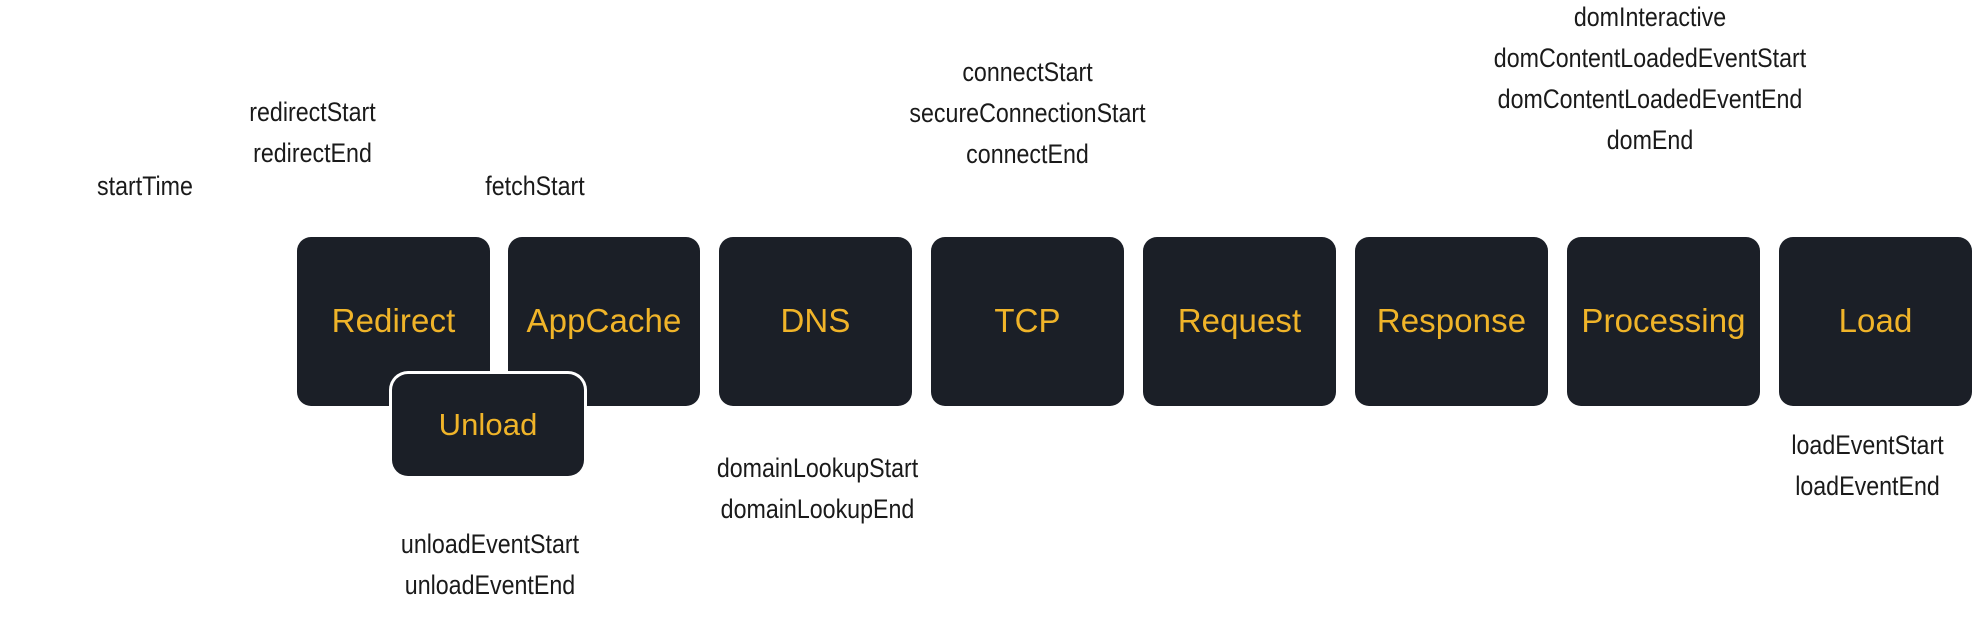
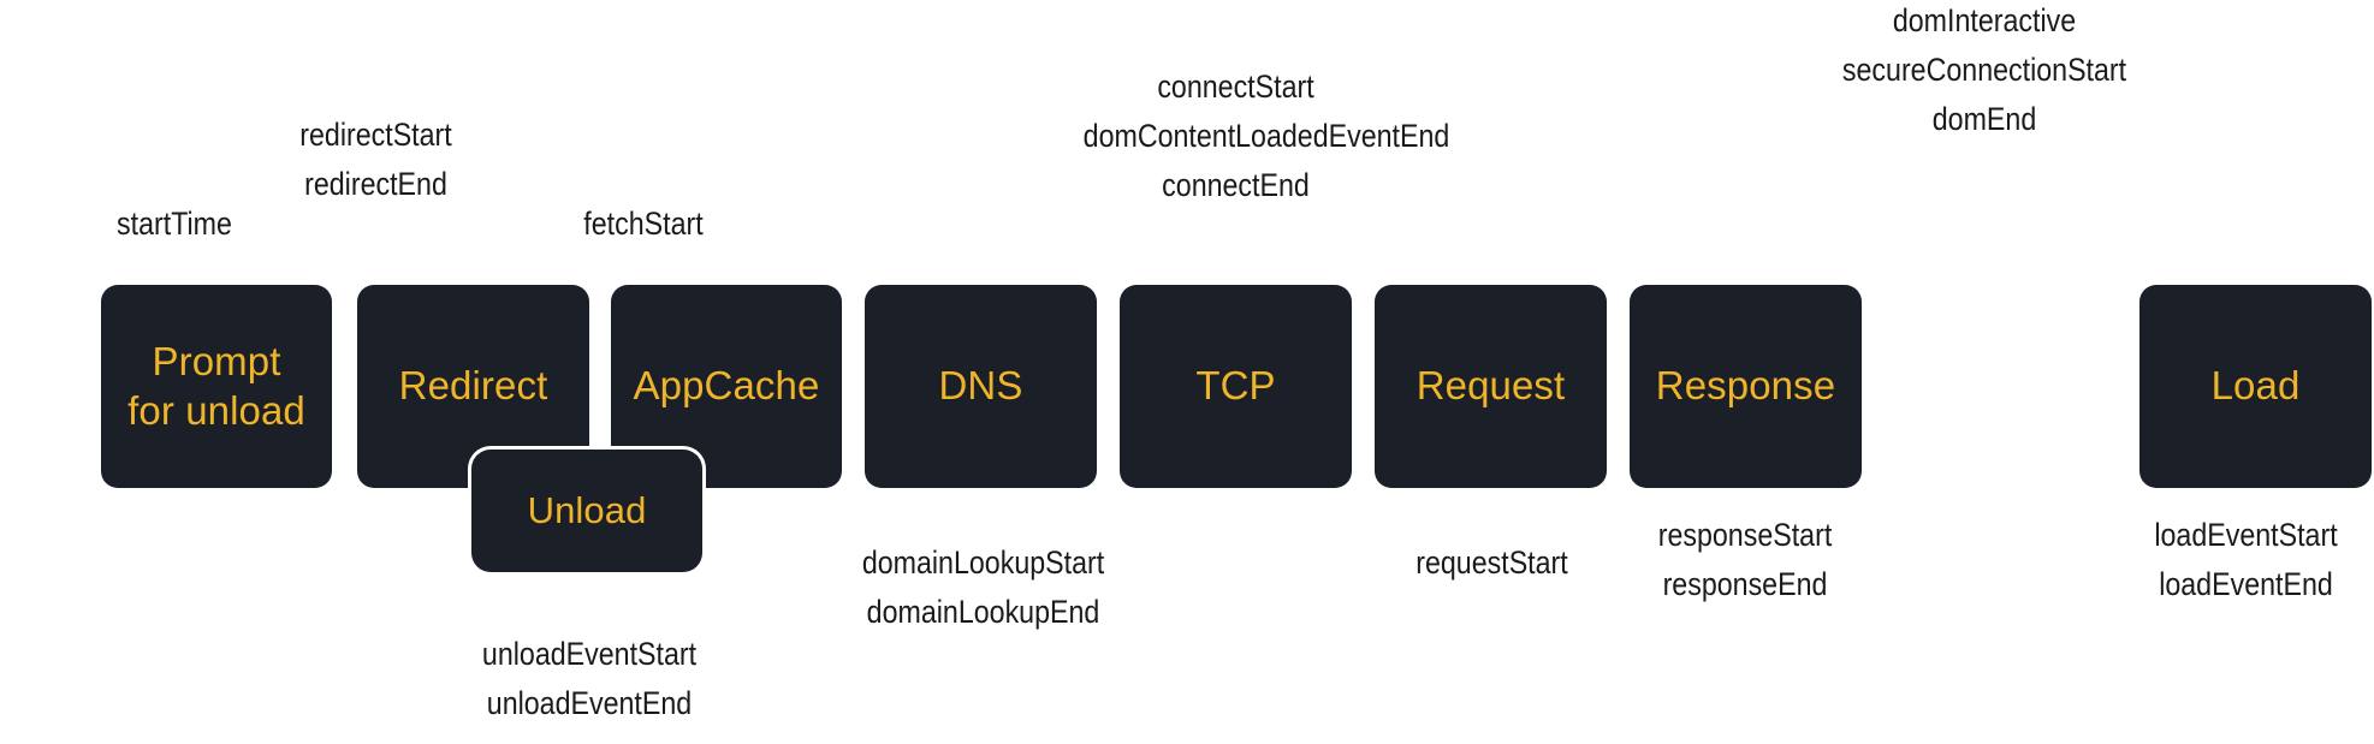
  startTime
  redirectStart
  redirectEnd
  fetchStart
  connectStart
- secureConnectionStart
+ domContentLoadedEventEnd
  connectEnd
  domInteractive
- domContentLoadedEventStart
- domContentLoadedEventEnd
+ secureConnectionStart
  domEnd
+ Prompt
+ for unload
  Redirect
  Unload
  AppCache
  DNS
  TCP
  Request
  Response
- Processing
  Load
  unloadEventStart
  unloadEventEnd
  domainLookupStart
  domainLookupEnd
+ requestStart
+ responseStart
+ responseEnd
  loadEventStart
  loadEventEnd
